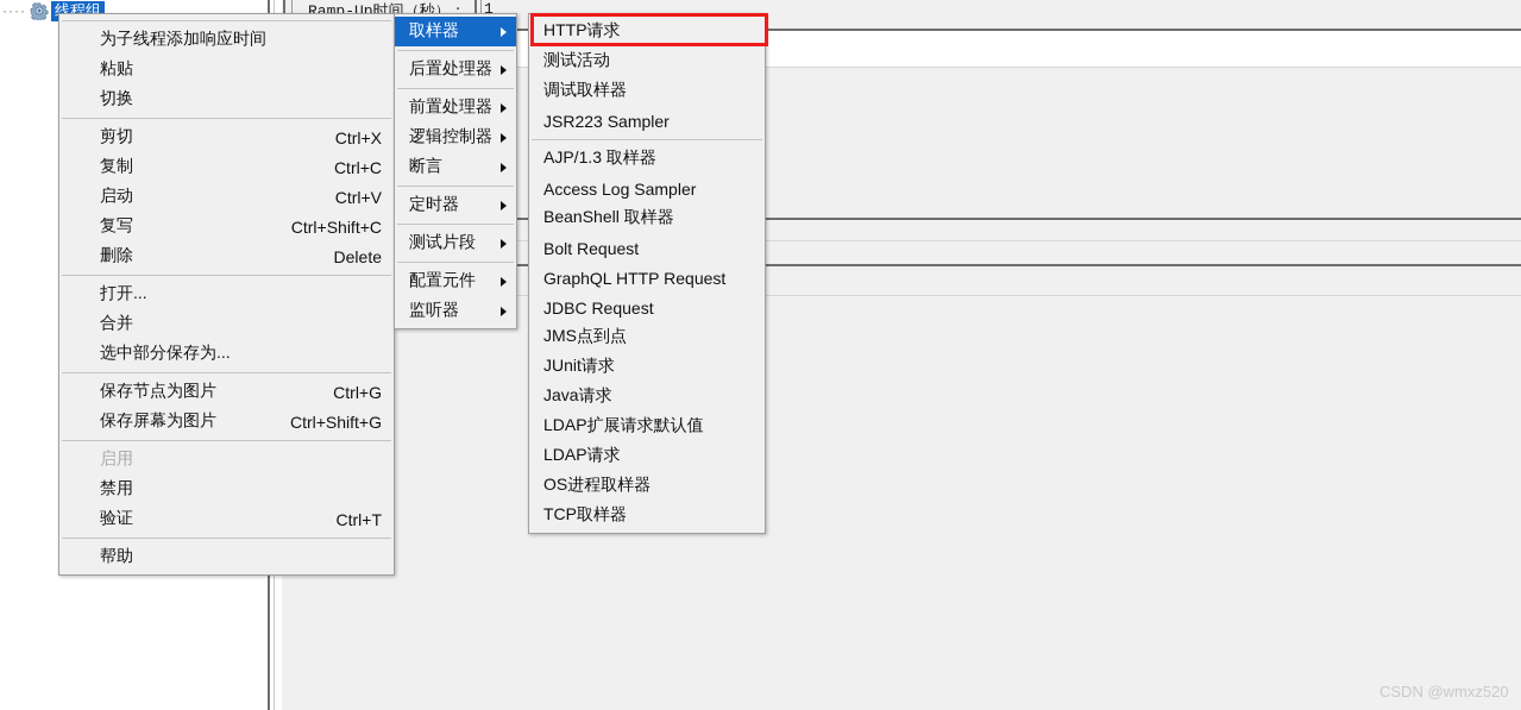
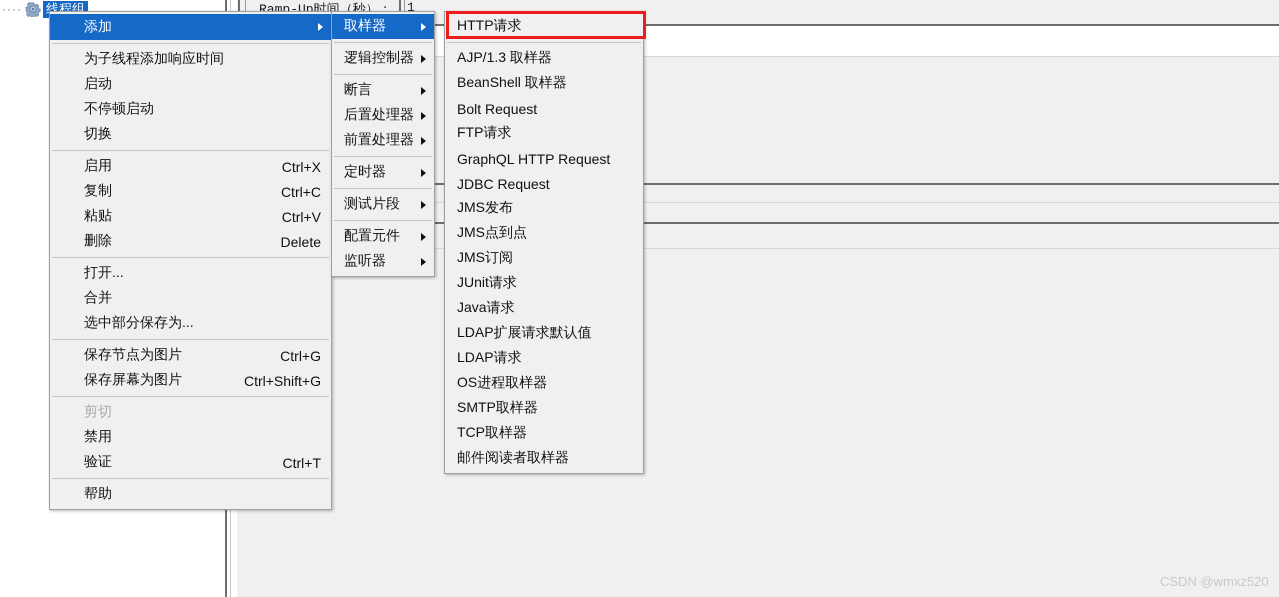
  ····
  线程组
  Ramp-Up时间（秒）：
  1
+ 添加
  为子线程添加响应时间
- 粘贴
+ 启动
+ 不停顿启动
  切换
- 剪切
+ 启用
  Ctrl+X
  复制
  Ctrl+C
- 启动
+ 粘贴
  Ctrl+V
- 复写
- Ctrl+Shift+C
  删除
  Delete
  打开...
  合并
  选中部分保存为...
  保存节点为图片
  Ctrl+G
  保存屏幕为图片
  Ctrl+Shift+G
- 启用
+ 剪切
  禁用
  验证
  Ctrl+T
  帮助
  取样器
- 后置处理器
+ 逻辑控制器
- 前置处理器
+ 断言
- 逻辑控制器
+ 后置处理器
- 断言
+ 前置处理器
  定时器
  测试片段
  配置元件
  监听器
  HTTP请求
- 测试活动
- 调试取样器
- JSR223 Sampler
  AJP/1.3 取样器
- Access Log Sampler
  BeanShell 取样器
  Bolt Request
+ FTP请求
  GraphQL HTTP Request
  JDBC Request
+ JMS发布
  JMS点到点
+ JMS订阅
  JUnit请求
  Java请求
  LDAP扩展请求默认值
  LDAP请求
  OS进程取样器
+ SMTP取样器
  TCP取样器
+ 邮件阅读者取样器
  CSDN @wmxz520
